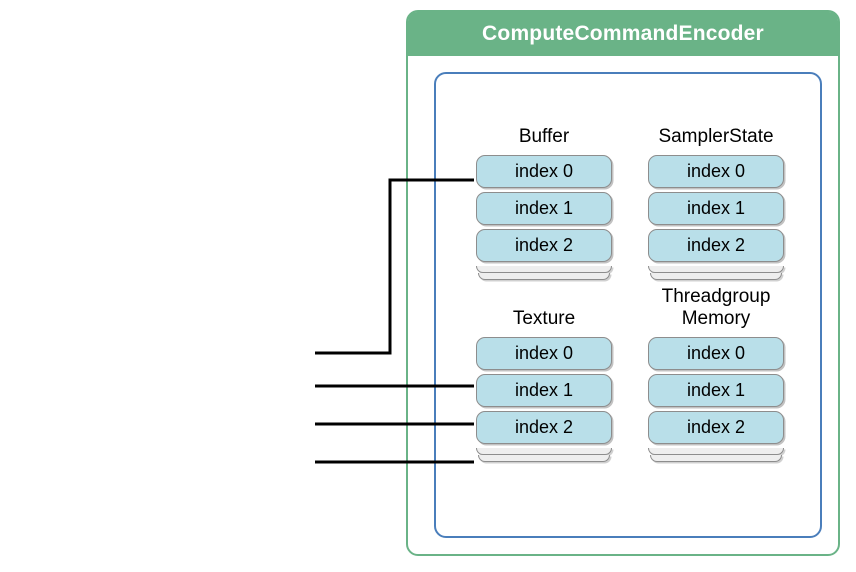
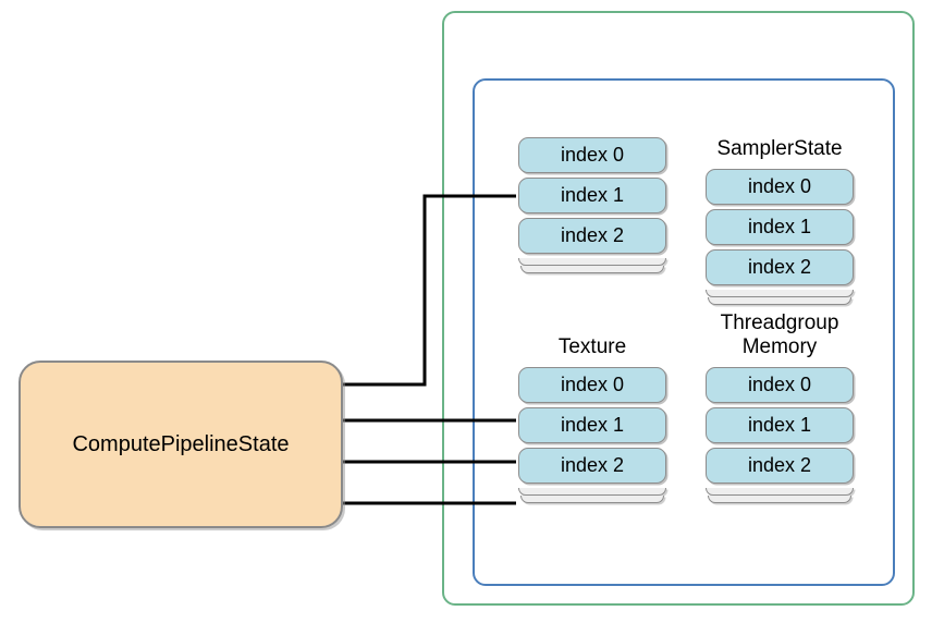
- ComputeCommandEncoder
- Buffer
  index 0
  index 1
  index 2
  SamplerState
  index 0
  index 1
  index 2
  Texture
  index 0
  index 1
  index 2
  Threadgroup
  Memory
  index 0
  index 1
  index 2
+ ComputePipelineState
